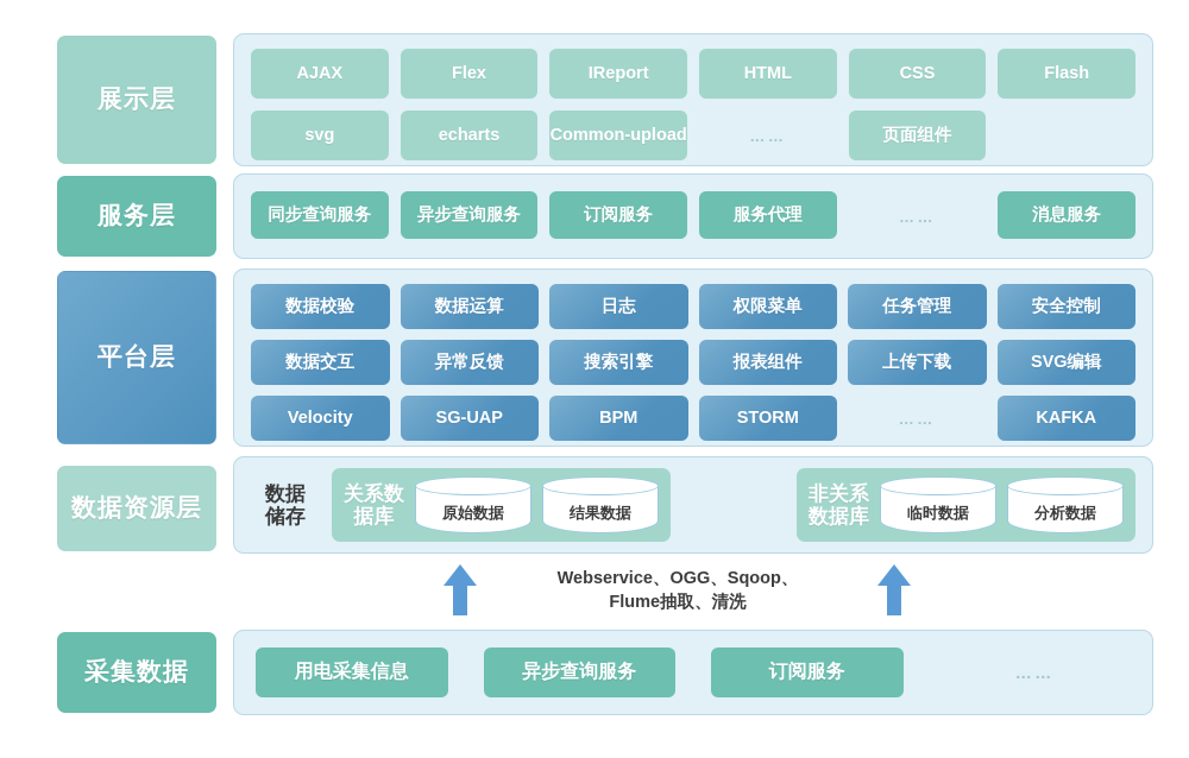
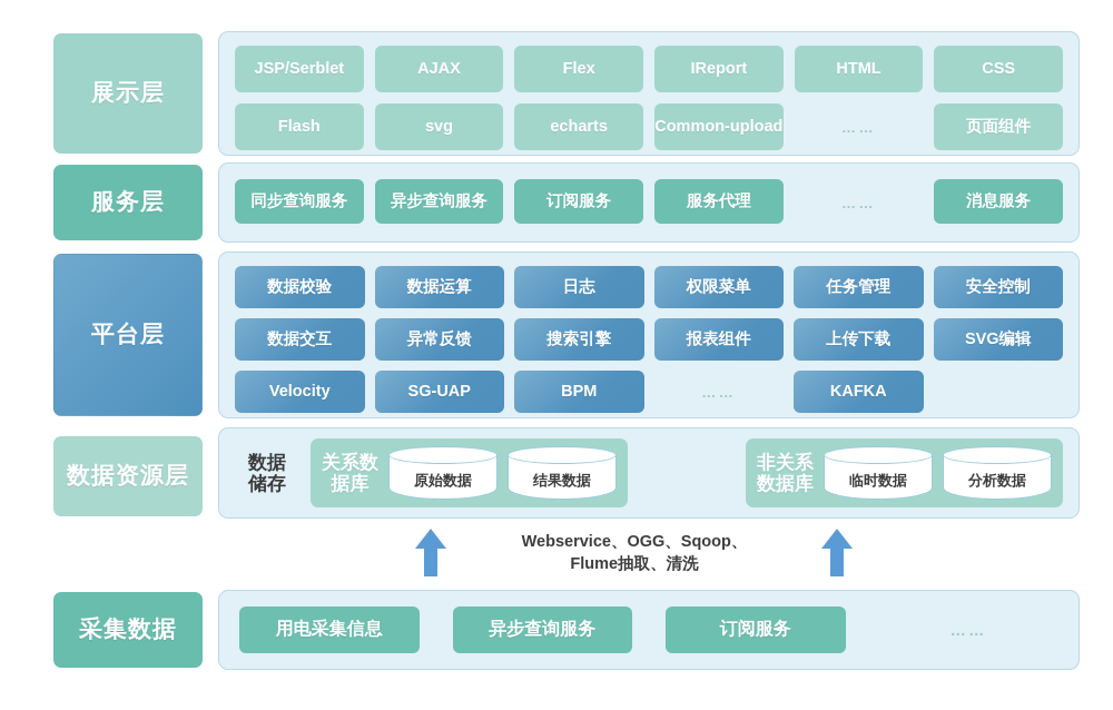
  展示层
+ JSP/Serblet
  AJAX
  Flex
  IReport
  HTML
  CSS
  Flash
  svg
  echarts
  Common-upload
  ……
  页面组件
  服务层
  同步查询服务
  异步查询服务
  订阅服务
  服务代理
  ……
  消息服务
  平台层
  数据校验
  数据运算
  日志
  权限菜单
  任务管理
  安全控制
  数据交互
  异常反馈
  搜索引擎
  报表组件
  上传下载
  SVG编辑
  Velocity
  SG-UAP
  BPM
- STORM
  ……
  KAFKA
  数据资源层
  数据
  储存
  关系数
  据库
  原始数据
  结果数据
  非关系
  数据库
  临时数据
  分析数据
  Webservice、OGG、Sqoop、
  Flume抽取、清洗
  采集数据
  用电采集信息
  异步查询服务
  订阅服务
  ……
